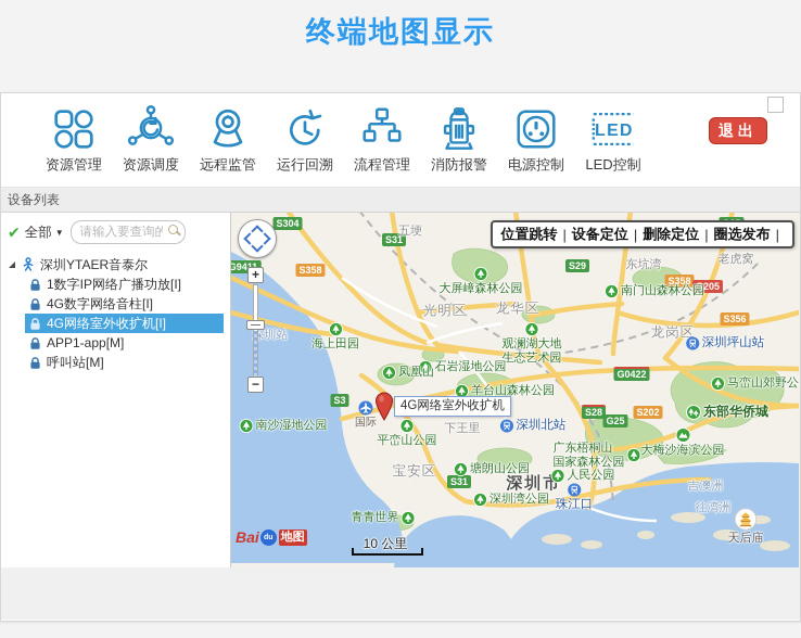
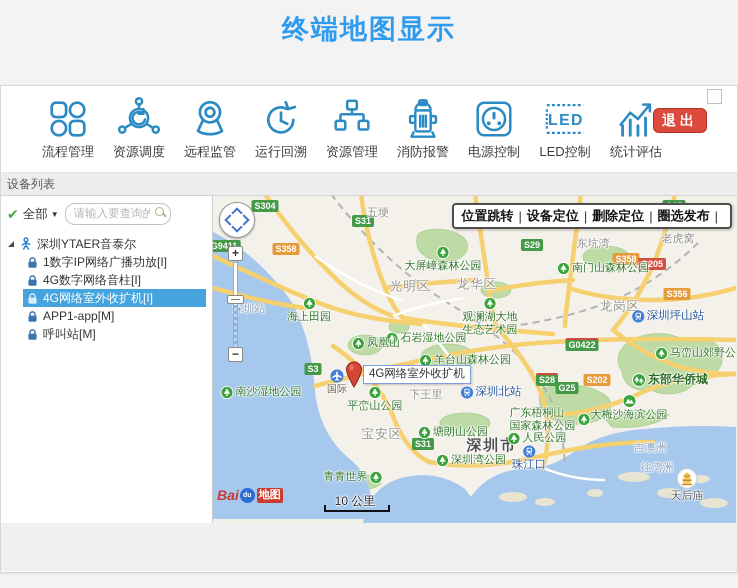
  终端地图显示
- 资源管理
+ 流程管理
  资源调度
  远程监管
  运行回溯
- 流程管理
+ 资源管理
  消防报警
  电源控制
  LED
  LED控制
+ 统计评估
  退出
  设备列表
  ✔
  全部
  ▼
  请输入要查询的
  深圳YTAER音泰尔
  1数字IP网络广播功放[I]
  4G数字网络音柱[I]
  4G网络室外收扩机[I]
  APP1-app[M]
  呼叫站[M]
  S304
  S31
  S29
  S358
  S358
  G205
  S356
  S3
  G0422
  S28
  G25
  S202
  S31
  五埂
  东坑湾
  老虎窝
  大屏嶂森林公园
  南门山森林公园
  光明区
  龙华区
  龙岗区
  深圳坪山站
  观澜湖大地
  生态艺术园
  石岩湿地公园
  凤凰山
  羊台山森林公园
  马峦山郊野公
  东部华侨城
  深圳北站
  海上田园
  深圳站
  南沙湿地公园
  平峦山公园
  宝安区
  下王里
  塘朗山公园
  深圳市
  深圳湾公园
  人民公园
  广东梧桐山
  国家森林公园
  珠江口
  大梅沙海滨公园
  青青世界
  吉澳洲
  往湾洲
  天后庙
  国际
  +
  −
  位置跳转
  |
  设备定位
  |
  删除定位
  |
  圈选发布
  |
  4G网络室外收扩机
  10 公里
  Bai
  地图
